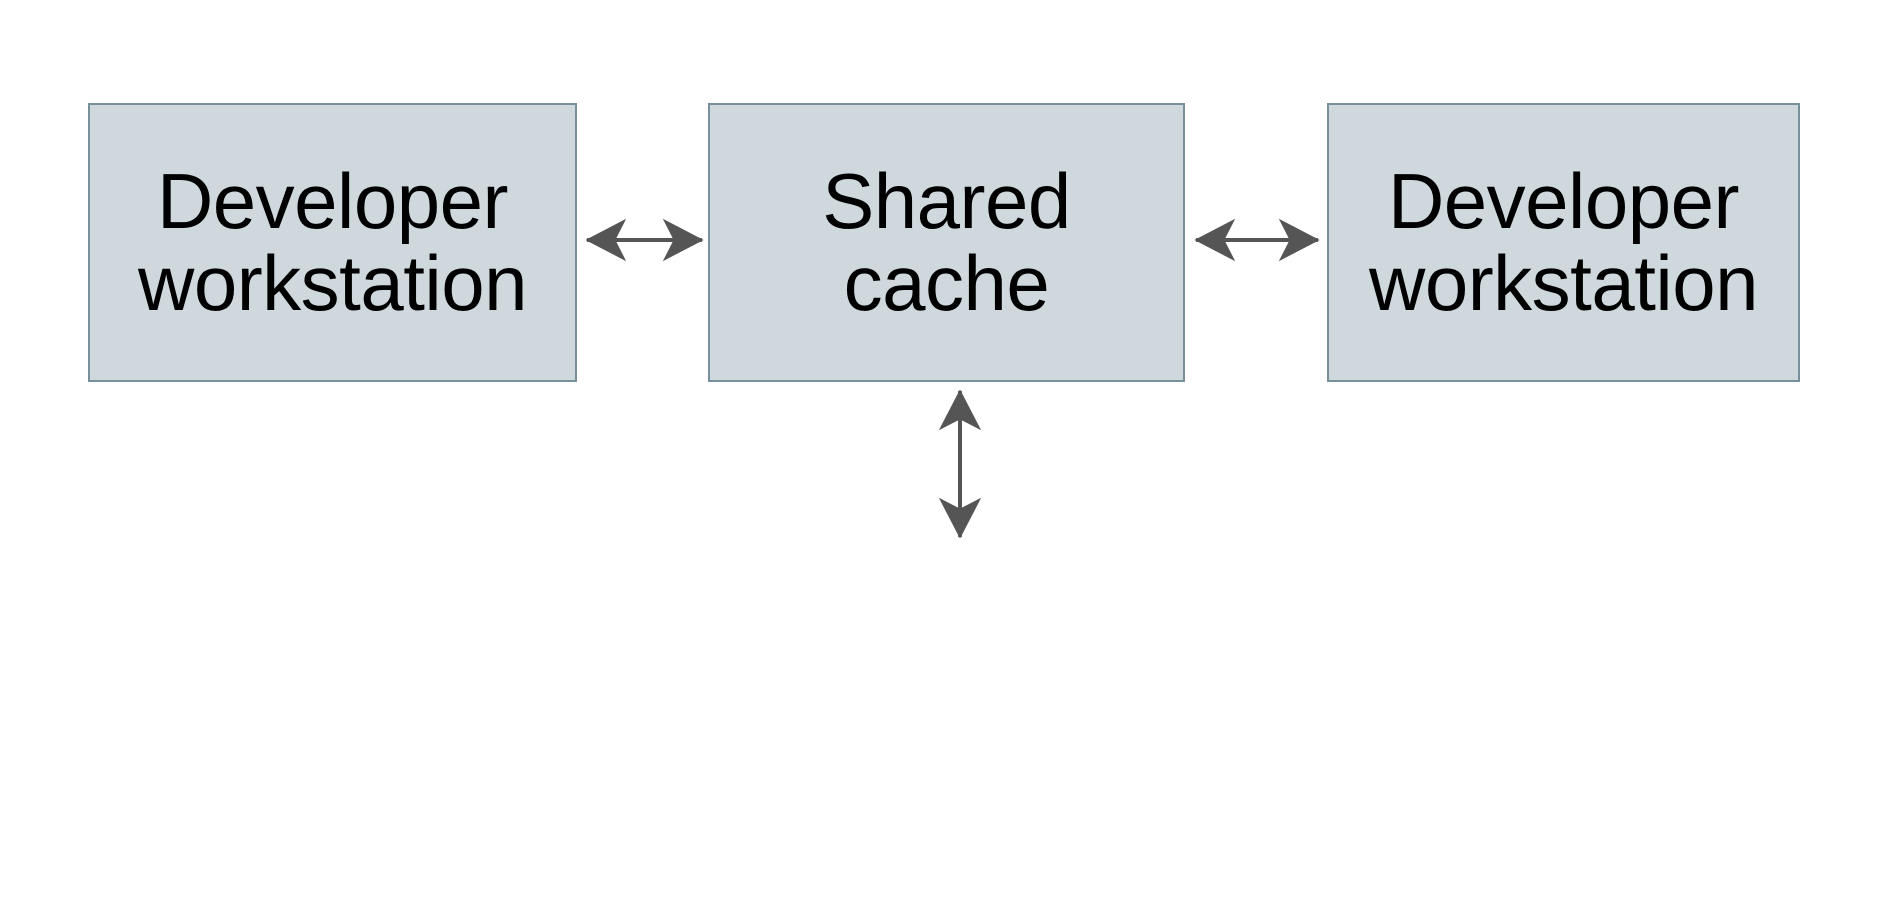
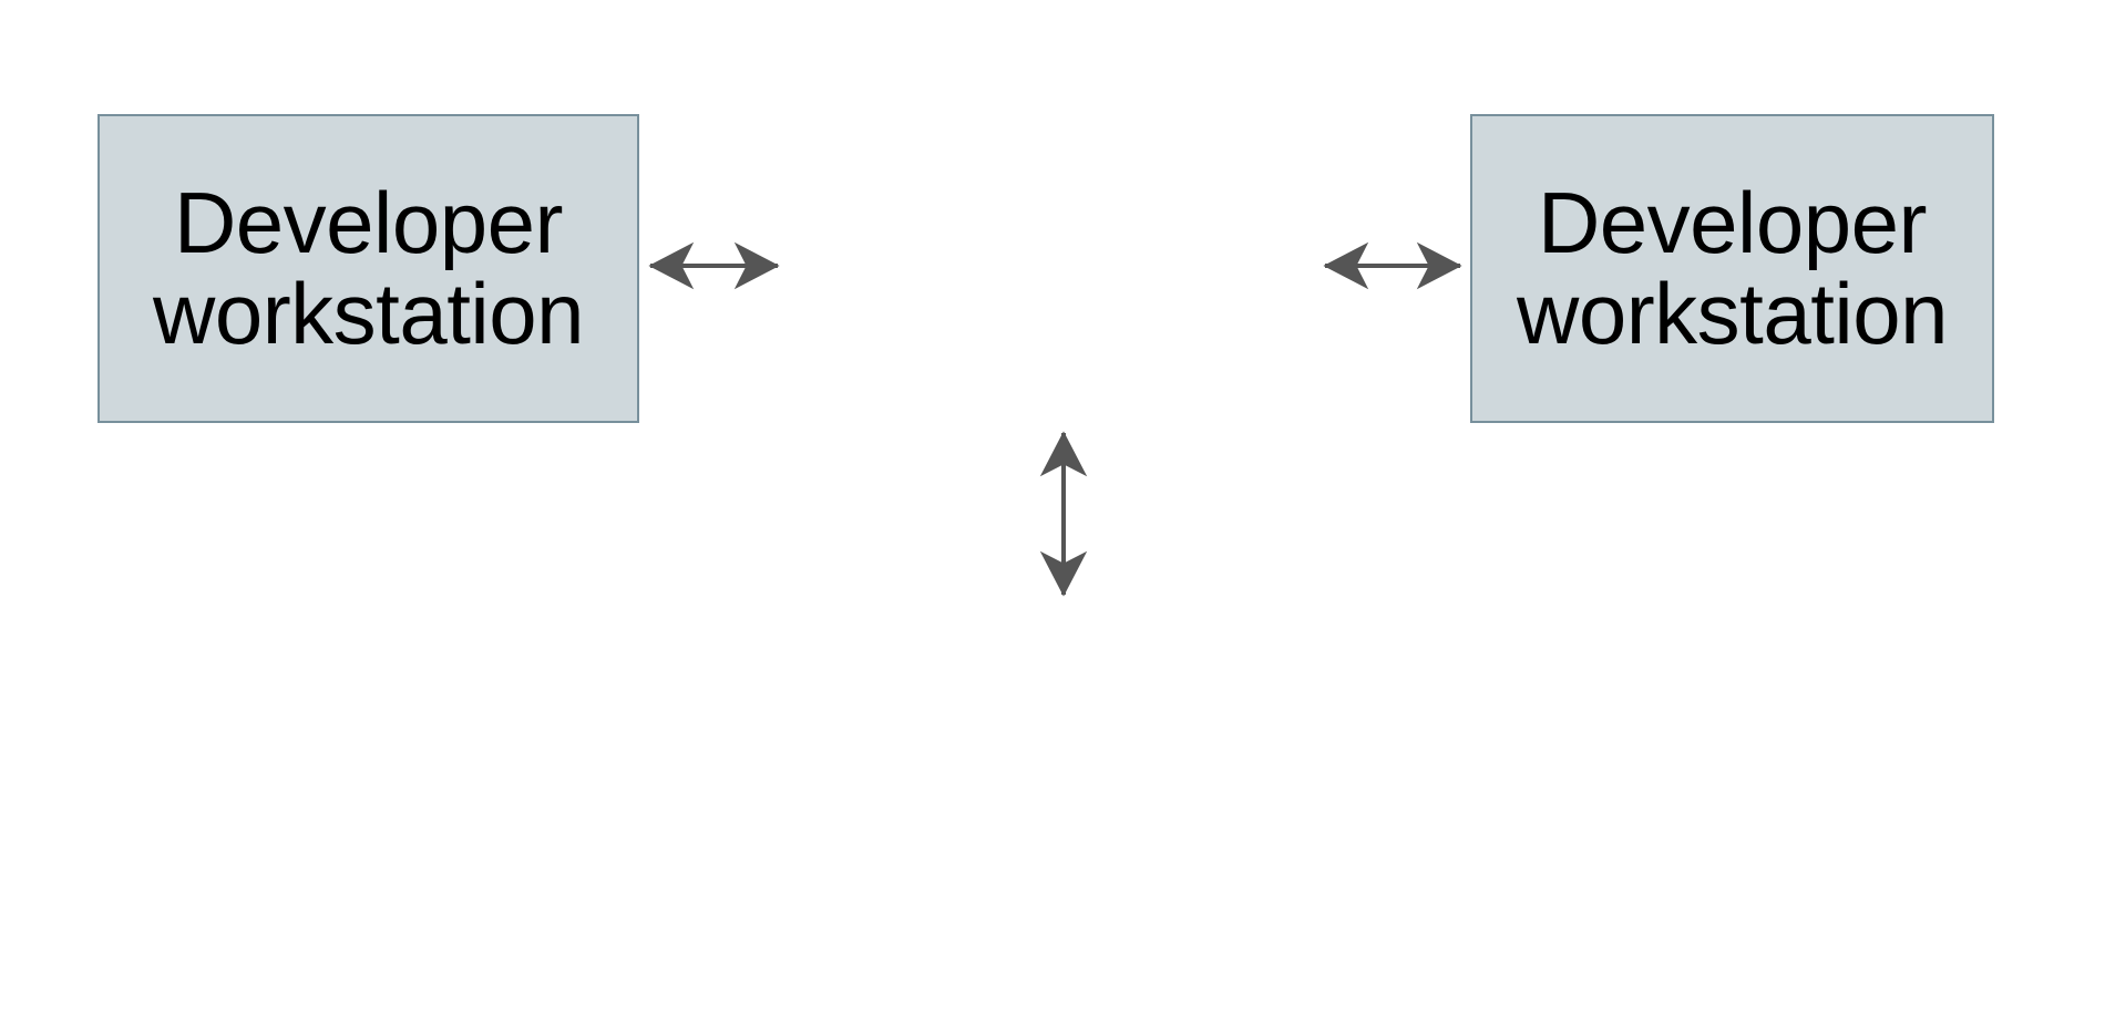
  Developer
  workstation
- Shared
- cache
  Developer
  workstation
